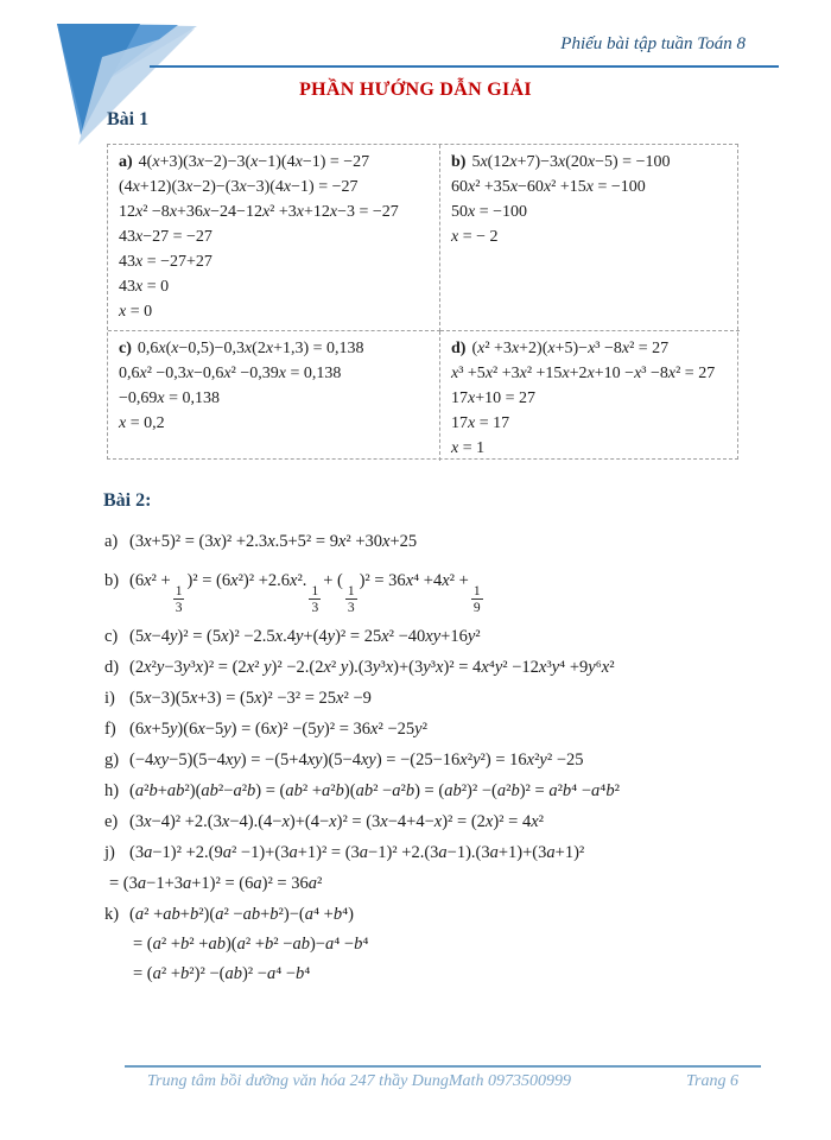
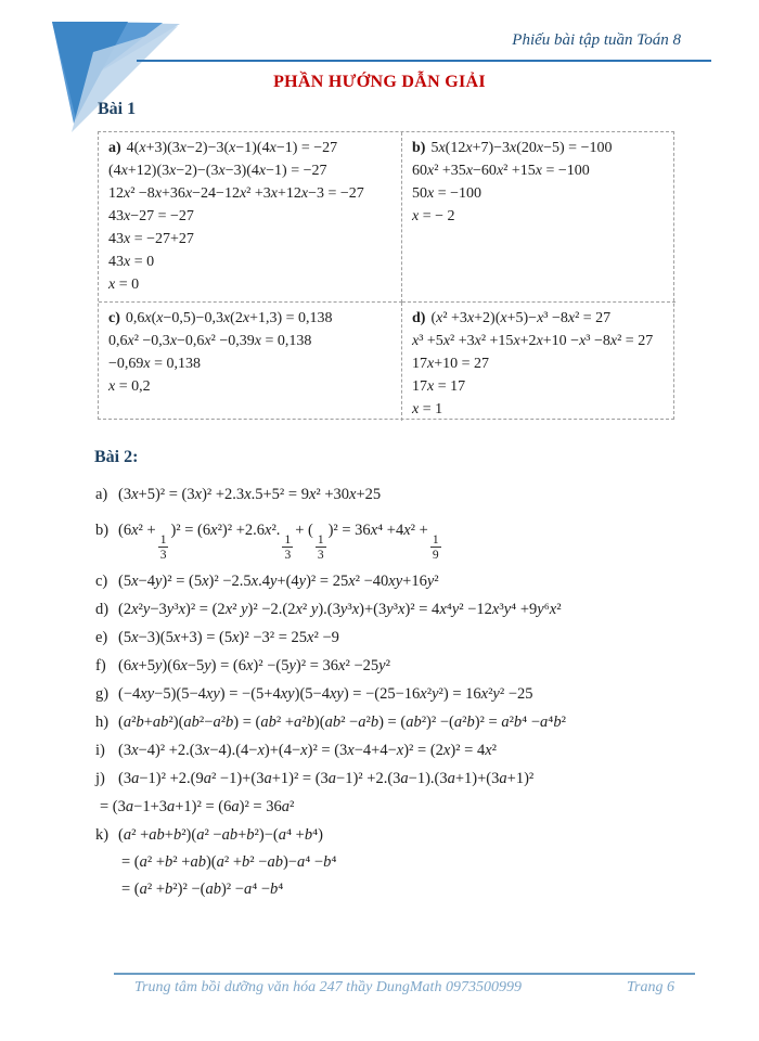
  Phiếu bài tập tuần Toán 8
  PHẦN HƯỚNG DẪN GIẢI
  Bài 1
  a) 4(x+3)(3x−2)−3(x−1)(4x−1) = −27
  (4x+12)(3x−2)−(3x−3)(4x−1) = −27
  12x² −8x+36x−24−12x² +3x+12x−3 = −27
  43x−27 = −27
  43x = −27+27
  43x = 0
  x = 0
  b) 5x(12x+7)−3x(20x−5) = −100
  60x² +35x−60x² +15x = −100
  50x = −100
  x = − 2
  c) 0,6x(x−0,5)−0,3x(2x+1,3) = 0,138
  0,6x² −0,3x−0,6x² −0,39x = 0,138
  −0,69x = 0,138
  x = 0,2
  d) (x² +3x+2)(x+5)−x³ −8x² = 27
  x³ +5x² +3x² +15x+2x+10 −x³ −8x² = 27
  17x+10 = 27
  17x = 17
  x = 1
  Bài 2:
  a) (3x+5)² = (3x)² +2.3x.5+5² = 9x² +30x+25
  b) (6x² +
  1
  3
  )² = (6x²)² +2.6x².
  1
  3
  + (
  1
  3
  )² = 36x⁴ +4x² +
  1
  9
  c) (5x−4y)² = (5x)² −2.5x.4y+(4y)² = 25x² −40xy+16y²
  d) (2x²y−3y³x)² = (2x² y)² −2.(2x² y).(3y³x)+(3y³x)² = 4x⁴y² −12x³y⁴ +9y⁶x²
- i) (5x−3)(5x+3) = (5x)² −3² = 25x² −9
+ e) (5x−3)(5x+3) = (5x)² −3² = 25x² −9
  f) (6x+5y)(6x−5y) = (6x)² −(5y)² = 36x² −25y²
  g) (−4xy−5)(5−4xy) = −(5+4xy)(5−4xy) = −(25−16x²y²) = 16x²y² −25
  h) (a²b+ab²)(ab²−a²b) = (ab² +a²b)(ab² −a²b) = (ab²)² −(a²b)² = a²b⁴ −a⁴b²
- e) (3x−4)² +2.(3x−4).(4−x)+(4−x)² = (3x−4+4−x)² = (2x)² = 4x²
+ i) (3x−4)² +2.(3x−4).(4−x)+(4−x)² = (3x−4+4−x)² = (2x)² = 4x²
  j) (3a−1)² +2.(9a² −1)+(3a+1)² = (3a−1)² +2.(3a−1).(3a+1)+(3a+1)²
  = (3a−1+3a+1)² = (6a)² = 36a²
  k) (a² +ab+b²)(a² −ab+b²)−(a⁴ +b⁴)
  = (a² +b² +ab)(a² +b² −ab)−a⁴ −b⁴
  = (a² +b²)² −(ab)² −a⁴ −b⁴
  Trung tâm bồi dưỡng văn hóa 247 thầy DungMath 0973500999
  Trang 6
